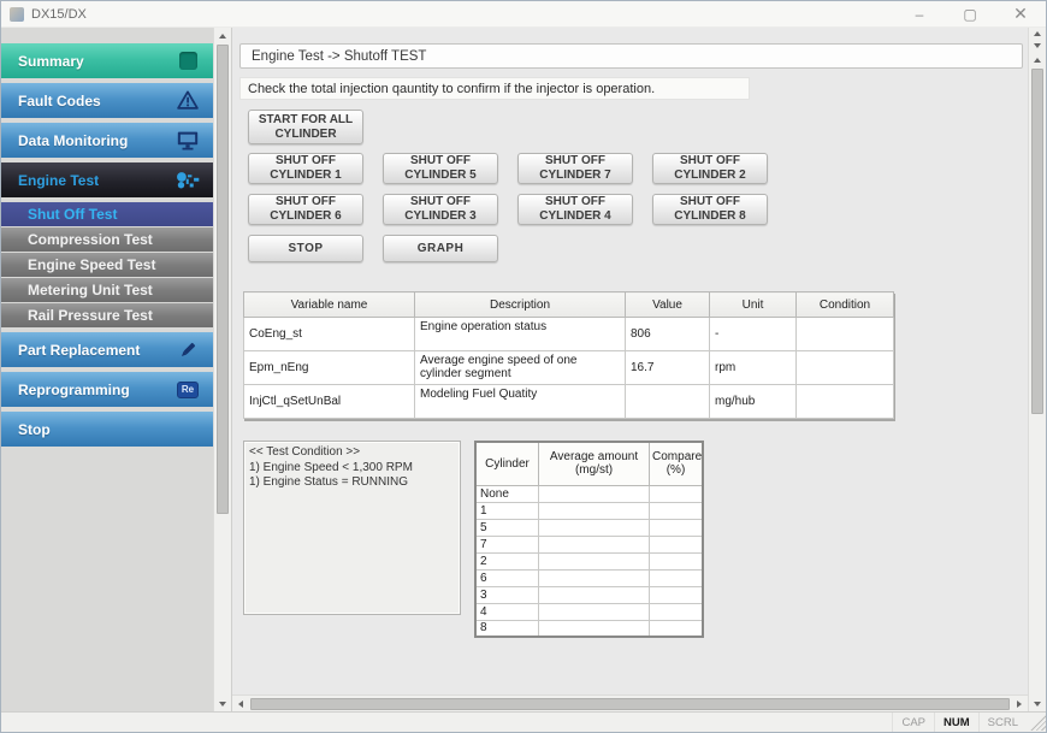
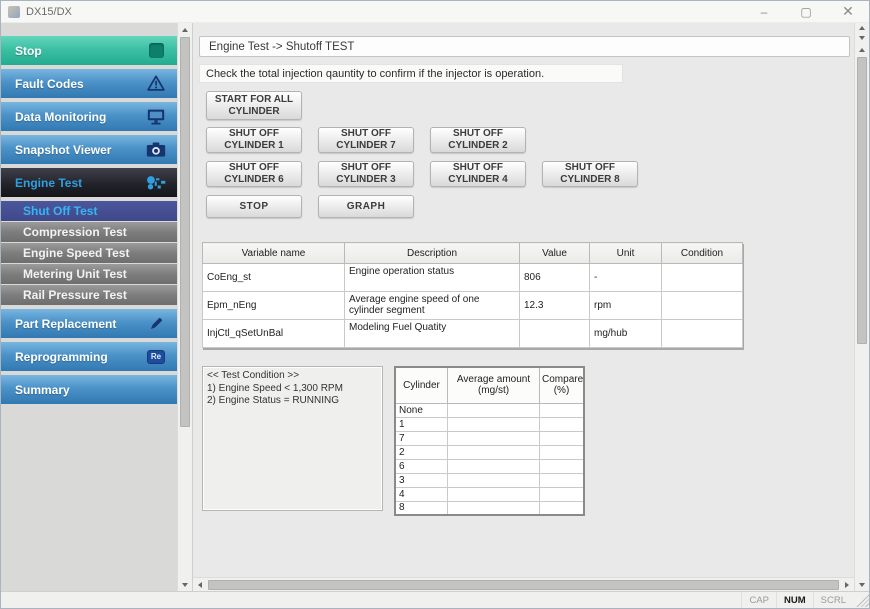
  DX15/DX
  –
  ▢
  ✕
- Summary
+ Stop
  Fault Codes
  Data Monitoring
+ Snapshot Viewer
  Engine Test
  Shut Off Test
  Compression Test
  Engine Speed Test
  Metering Unit Test
  Rail Pressure Test
  Part Replacement
  Reprogramming
  Re
- Stop
+ Summary
  Engine Test -> Shutoff TEST
  Check the total injection qauntity to confirm if the injector is operation.
  START FOR ALL CYLINDER
  SHUT OFF CYLINDER 1
- SHUT OFF CYLINDER 5
  SHUT OFF CYLINDER 7
  SHUT OFF CYLINDER 2
  SHUT OFF CYLINDER 6
  SHUT OFF CYLINDER 3
  SHUT OFF CYLINDER 4
  SHUT OFF CYLINDER 8
  STOP
  GRAPH
  Variable name	Description	Value	Unit	Condition
  CoEng_st	Engine operation status	806	-
- Epm_nEng	Average engine speed of one cylinder segment	16.7	rpm
+ Epm_nEng	Average engine speed of one cylinder segment	12.3	rpm
  InjCtl_qSetUnBal	Modeling Fuel Quatity		mg/hub
  << Test Condition >>
  1) Engine Speed < 1,300 RPM
- 1) Engine Status = RUNNING
+ 2) Engine Status = RUNNING
  Cylinder	Average amount (mg/st)	Compare (%)
  None
  1
- 5
  7
  2
  6
  3
  4
  8
  CAP
  NUM
  SCRL
